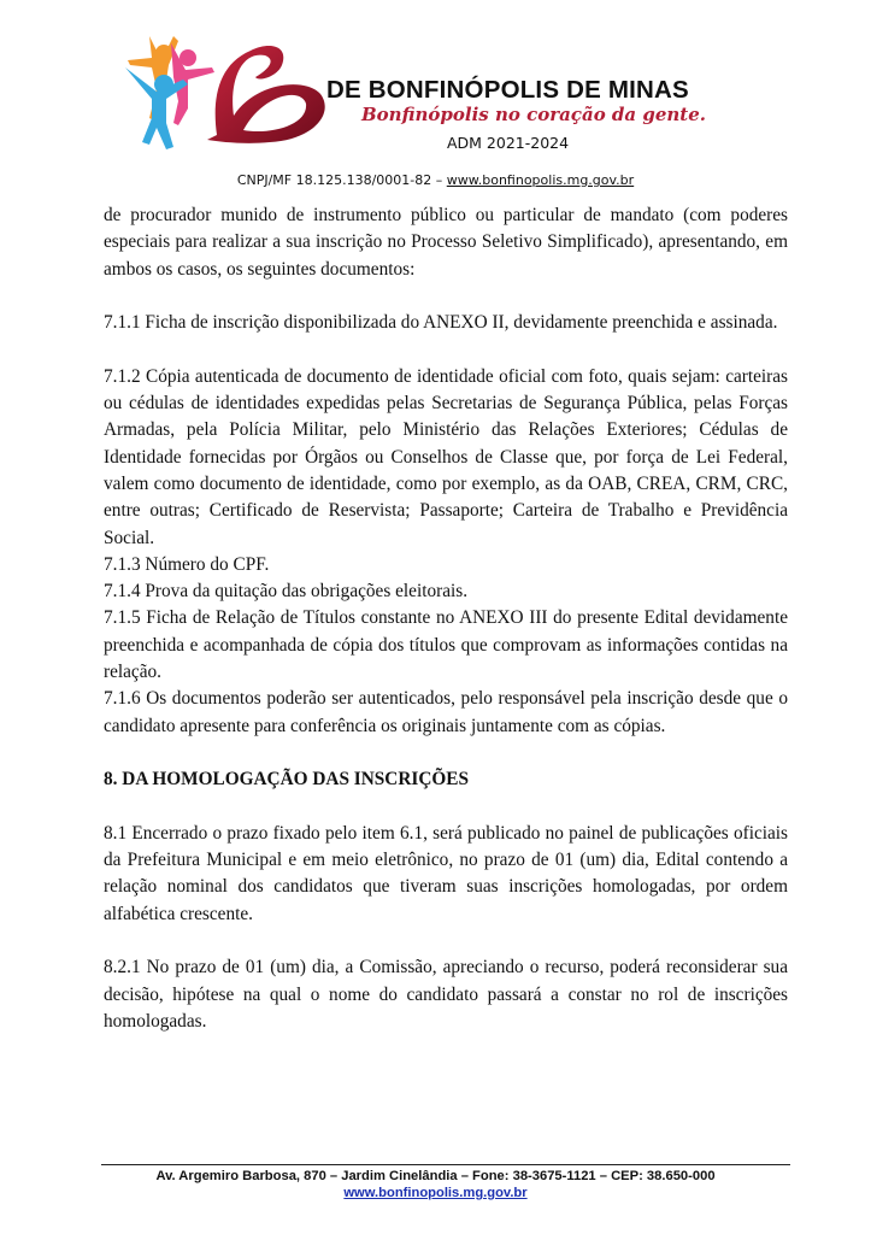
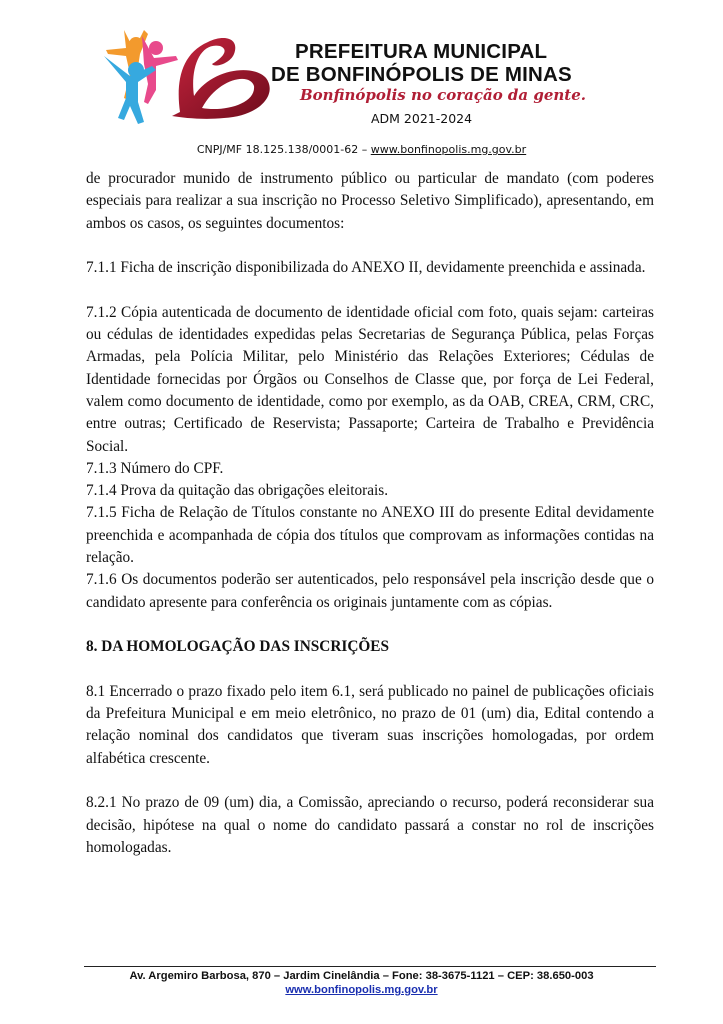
+ PREFEITURA MUNICIPAL
  DE BONFINÓPOLIS DE MINAS
  Bonfinópolis no coração da gente.
  ADM 2021-2024
- CNPJ/MF 18.125.138/0001-82 – www.bonfinopolis.mg.gov.br
+ CNPJ/MF 18.125.138/0001-62 – www.bonfinopolis.mg.gov.br
  de procurador munido de instrumento público ou particular de mandato (com poderes especiais para realizar a sua inscrição no Processo Seletivo Simplificado), apresentando, em ambos os casos, os seguintes documentos:
  7.1.1 Ficha de inscrição disponibilizada do ANEXO II, devidamente preenchida e assinada.
  7.1.2 Cópia autenticada de documento de identidade oficial com foto, quais sejam: carteiras ou cédulas de identidades expedidas pelas Secretarias de Segurança Pública, pelas Forças Armadas, pela Polícia Militar, pelo Ministério das Relações Exteriores; Cédulas de Identidade fornecidas por Órgãos ou Conselhos de Classe que, por força de Lei Federal, valem como documento de identidade, como por exemplo, as da OAB, CREA, CRM, CRC, entre outras; Certificado de Reservista; Passaporte; Carteira de Trabalho e Previdência Social.
  7.1.3 Número do CPF.
  7.1.4 Prova da quitação das obrigações eleitorais.
  7.1.5 Ficha de Relação de Títulos constante no ANEXO III do presente Edital devidamente preenchida e acompanhada de cópia dos títulos que comprovam as informações contidas na relação.
  7.1.6 Os documentos poderão ser autenticados, pelo responsável pela inscrição desde que o candidato apresente para conferência os originais juntamente com as cópias.
  8. DA HOMOLOGAÇÃO DAS INSCRIÇÕES
  8.1 Encerrado o prazo fixado pelo item 6.1, será publicado no painel de publicações oficiais da Prefeitura Municipal e em meio eletrônico, no prazo de 01 (um) dia, Edital contendo a relação nominal dos candidatos que tiveram suas inscrições homologadas, por ordem alfabética crescente.
- 8.2.1 No prazo de 01 (um) dia, a Comissão, apreciando o recurso, poderá reconsiderar sua decisão, hipótese na qual o nome do candidato passará a constar no rol de inscrições homologadas.
+ 8.2.1 No prazo de 09 (um) dia, a Comissão, apreciando o recurso, poderá reconsiderar sua decisão, hipótese na qual o nome do candidato passará a constar no rol de inscrições homologadas.
- Av. Argemiro Barbosa, 870 – Jardim Cinelândia – Fone: 38-3675-1121 – CEP: 38.650-000
+ Av. Argemiro Barbosa, 870 – Jardim Cinelândia – Fone: 38-3675-1121 – CEP: 38.650-003
  www.bonfinopolis.mg.gov.br
